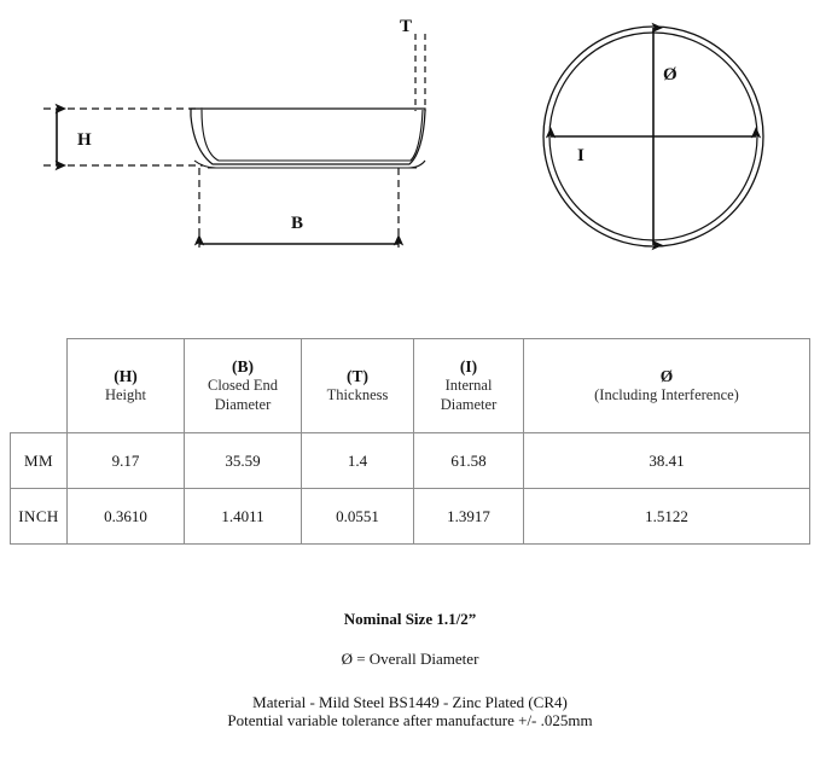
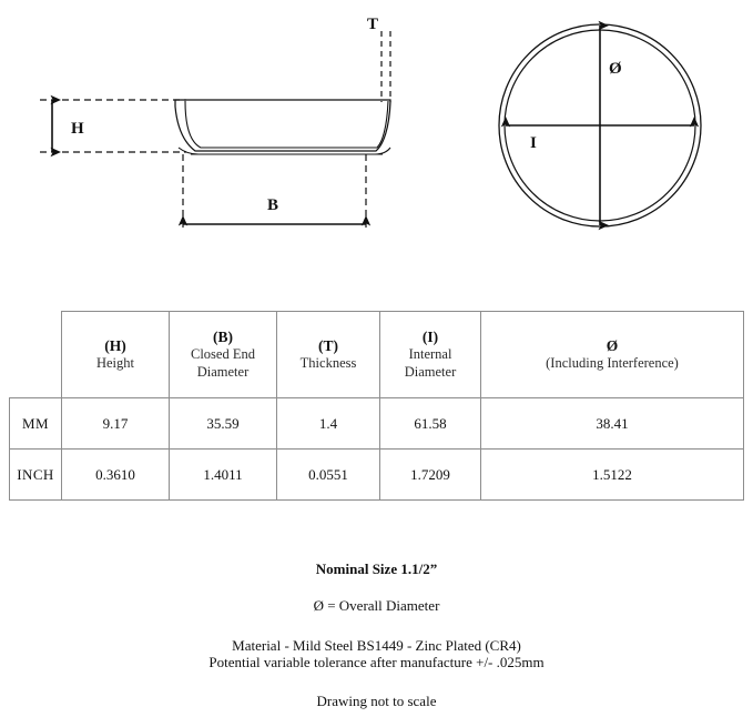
  H
  B
  T
  Ø
  I
  	(H) Height	(B) Closed End Diameter	(T) Thickness	(I) Internal Diameter	Ø (Including Interference)
  MM	9.17	35.59	1.4	61.58	38.41
- INCH	0.3610	1.4011	0.0551	1.3917	1.5122
+ INCH	0.3610	1.4011	0.0551	1.7209	1.5122
  Nominal Size 1.1/2”
  Ø = Overall Diameter
  Material - Mild Steel BS1449 - Zinc Plated (CR4)
  Potential variable tolerance after manufacture +/- .025mm
+ Drawing not to scale
